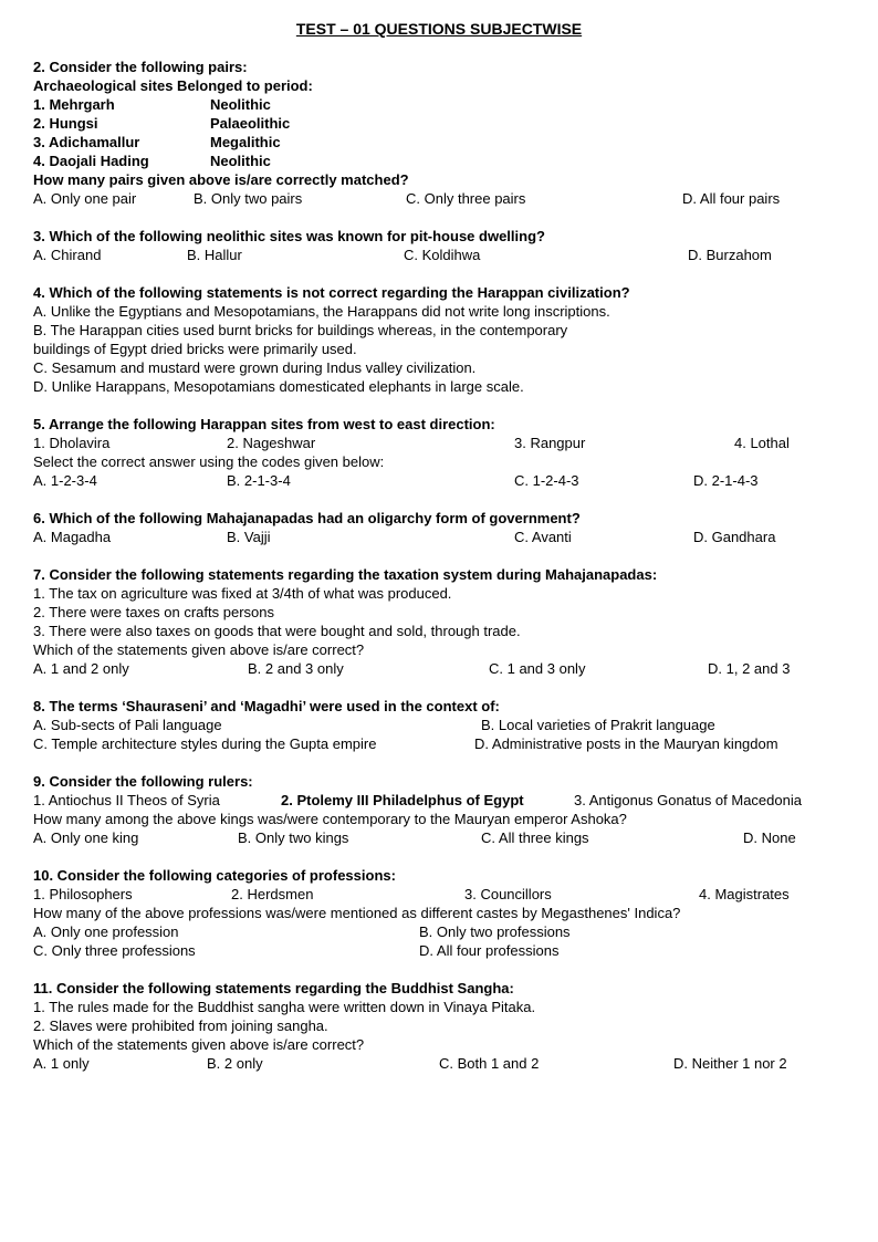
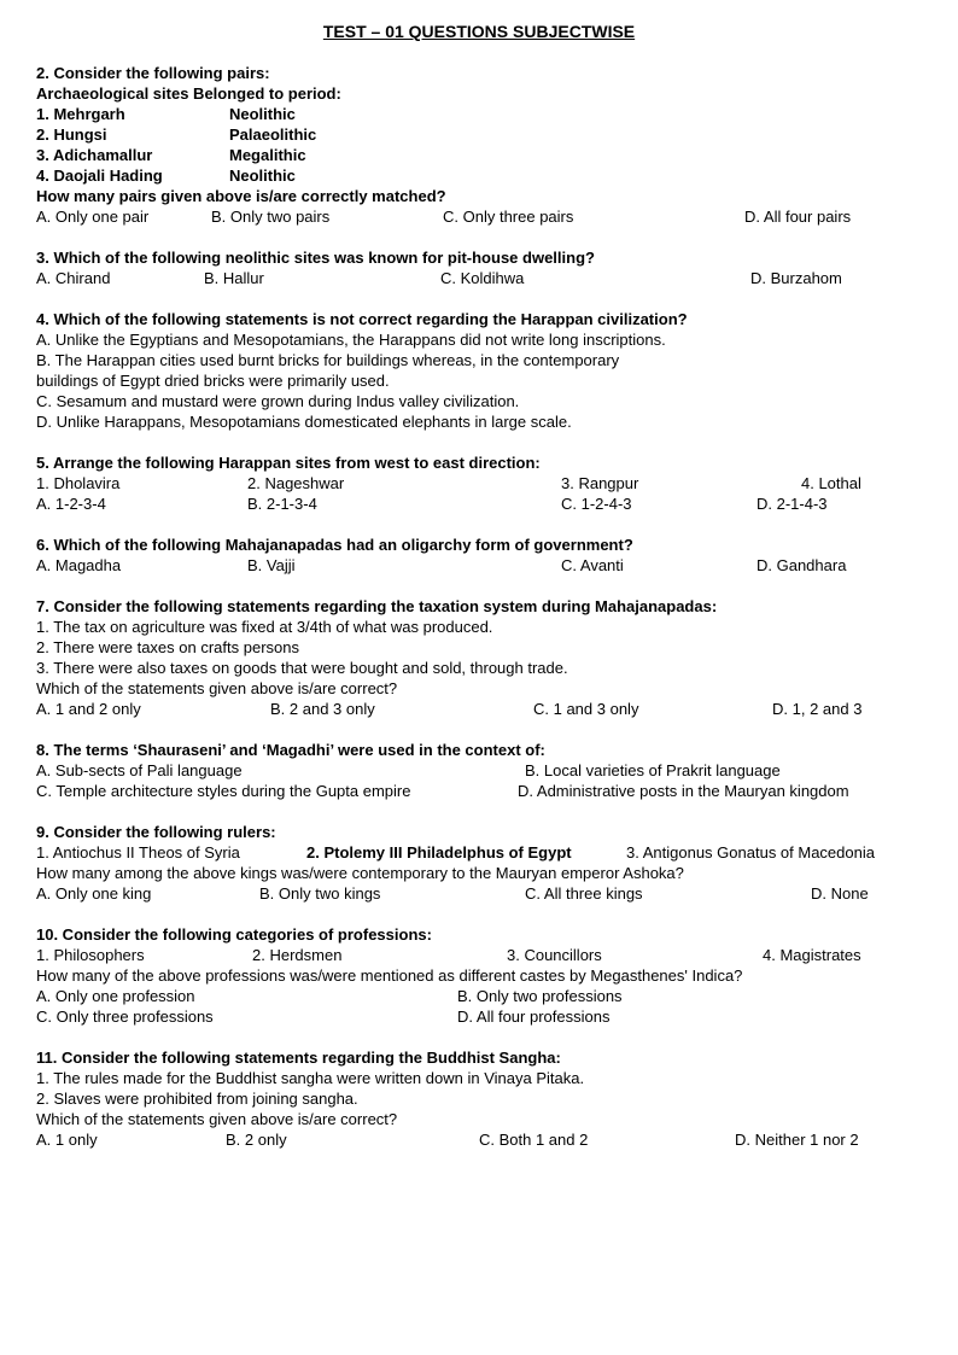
  TEST – 01 QUESTIONS SUBJECTWISE
  2. Consider the following pairs:
  Archaeological sites Belonged to period:
  1. Mehrgarh
  Neolithic
  2. Hungsi
  Palaeolithic
  3. Adichamallur
  Megalithic
  4. Daojali Hading
  Neolithic
  How many pairs given above is/are correctly matched?
  A. Only one pair
  B. Only two pairs
  C. Only three pairs
  D. All four pairs
  3. Which of the following neolithic sites was known for pit-house dwelling?
  A. Chirand
  B. Hallur
  C. Koldihwa
  D. Burzahom
  4. Which of the following statements is not correct regarding the Harappan civilization?
  A. Unlike the Egyptians and Mesopotamians, the Harappans did not write long inscriptions.
  B. The Harappan cities used burnt bricks for buildings whereas, in the contemporary
  buildings of Egypt dried bricks were primarily used.
  C. Sesamum and mustard were grown during Indus valley civilization.
  D. Unlike Harappans, Mesopotamians domesticated elephants in large scale.
  5. Arrange the following Harappan sites from west to east direction:
  1. Dholavira
  2. Nageshwar
  3. Rangpur
  4. Lothal
- Select the correct answer using the codes given below:
  A. 1-2-3-4
  B. 2-1-3-4
  C. 1-2-4-3
  D. 2-1-4-3
  6. Which of the following Mahajanapadas had an oligarchy form of government?
  A. Magadha
  B. Vajji
  C. Avanti
  D. Gandhara
  7. Consider the following statements regarding the taxation system during Mahajanapadas:
  1. The tax on agriculture was fixed at 3/4th of what was produced.
  2. There were taxes on crafts persons
  3. There were also taxes on goods that were bought and sold, through trade.
  Which of the statements given above is/are correct?
  A. 1 and 2 only
  B. 2 and 3 only
  C. 1 and 3 only
  D. 1, 2 and 3
  8. The terms ‘Shauraseni’ and ‘Magadhi’ were used in the context of:
  A. Sub-sects of Pali language
  B. Local varieties of Prakrit language
  C. Temple architecture styles during the Gupta empire
  D. Administrative posts in the Mauryan kingdom
  9. Consider the following rulers:
  1. Antiochus II Theos of Syria
  2. Ptolemy III Philadelphus of Egypt
  3. Antigonus Gonatus of Macedonia
  How many among the above kings was/were contemporary to the Mauryan emperor Ashoka?
  A. Only one king
  B. Only two kings
  C. All three kings
  D. None
  10. Consider the following categories of professions:
  1. Philosophers
  2. Herdsmen
  3. Councillors
  4. Magistrates
  How many of the above professions was/were mentioned as different castes by Megasthenes' Indica?
  A. Only one profession
  B. Only two professions
  C. Only three professions
  D. All four professions
  11. Consider the following statements regarding the Buddhist Sangha:
  1. The rules made for the Buddhist sangha were written down in Vinaya Pitaka.
  2. Slaves were prohibited from joining sangha.
  Which of the statements given above is/are correct?
  A. 1 only
  B. 2 only
  C. Both 1 and 2
  D. Neither 1 nor 2
